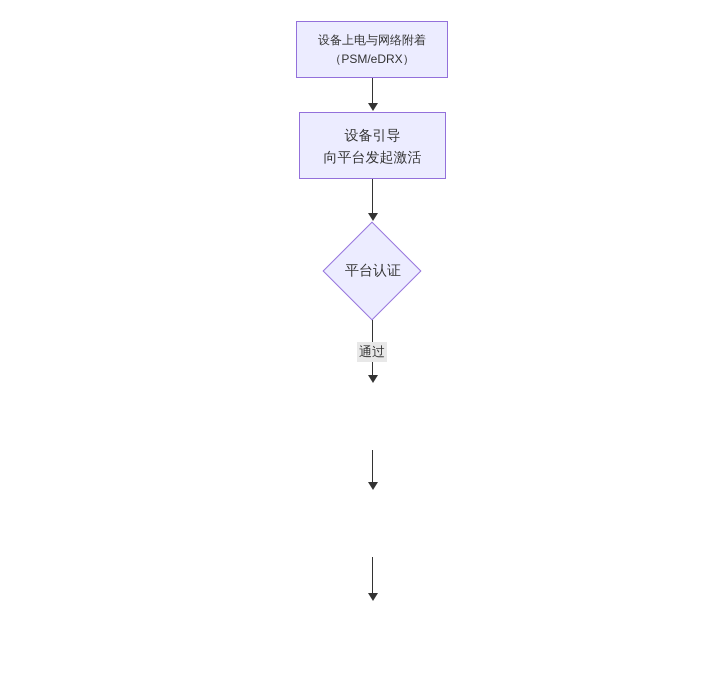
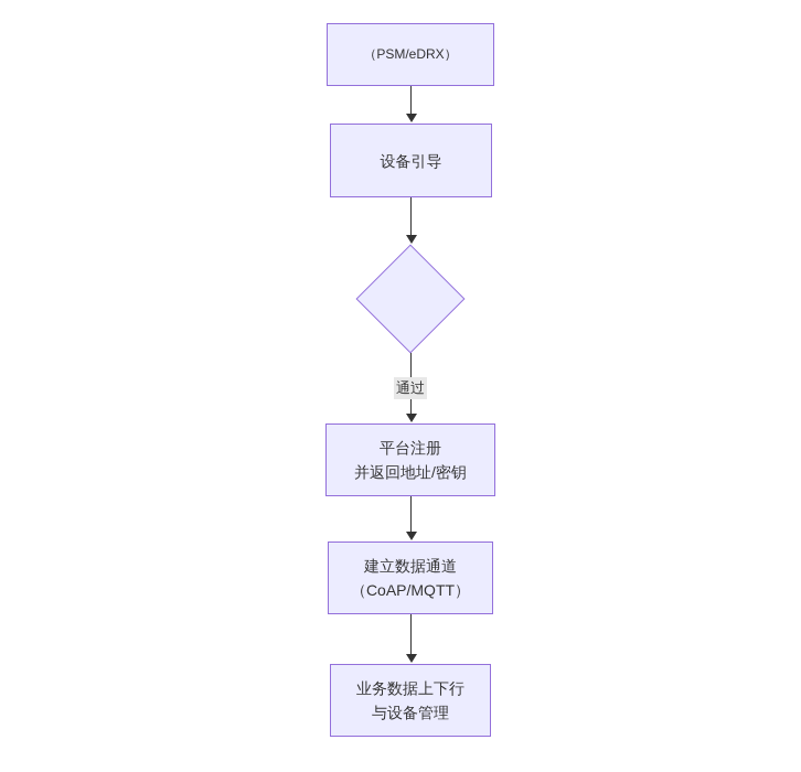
- 设备上电与网络附着
  （PSM/eDRX）
  设备引导
- 向平台发起激活
- 平台认证
  通过
+ 平台注册
+ 并返回地址/密钥
+ 建立数据通道
+ （CoAP/MQTT）
+ 业务数据上下行
+ 与设备管理
